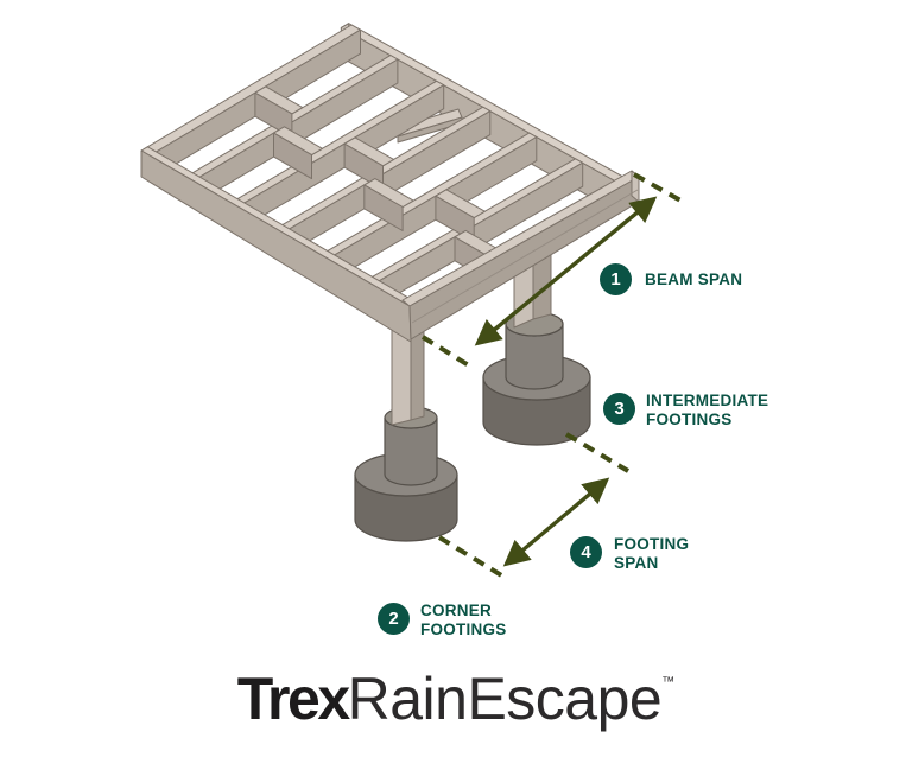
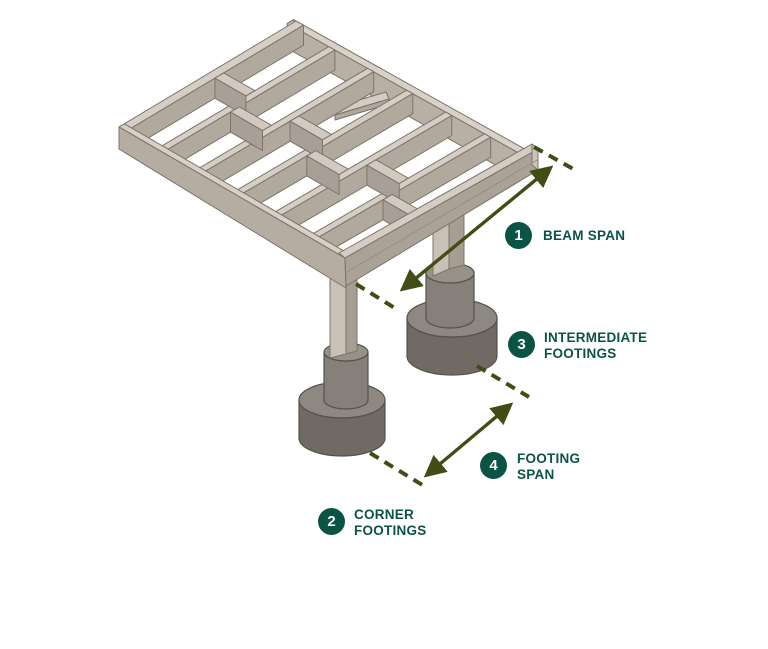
  1
  BEAM SPAN
  3
  INTERMEDIATE
  FOOTINGS
  4
  FOOTING
  SPAN
  2
  CORNER
  FOOTINGS
- TrexRainEscape™
